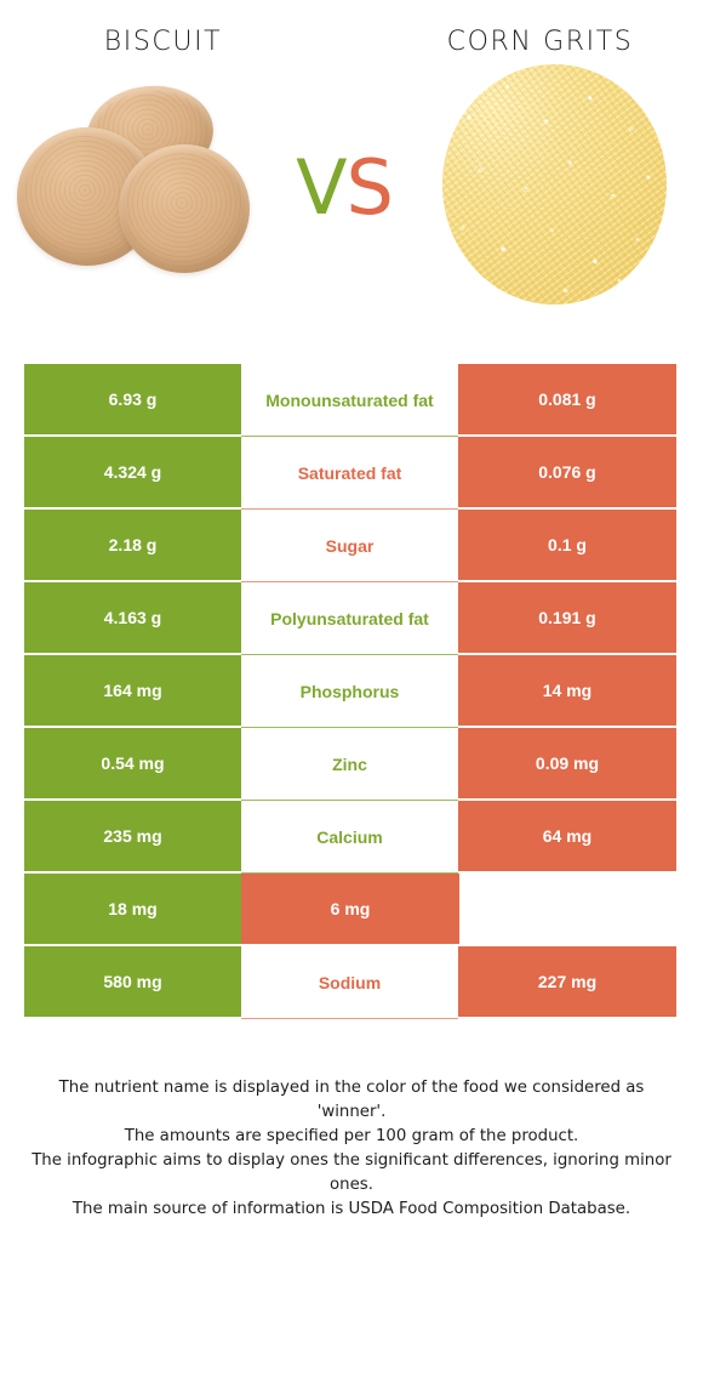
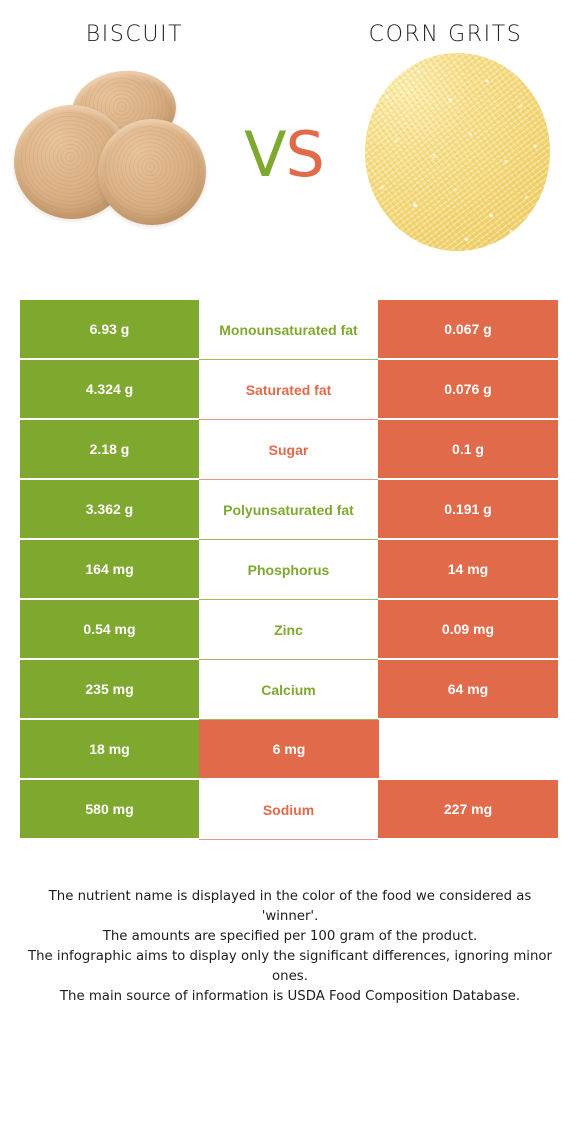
  BISCUIT
  CORN GRITS
  VS
  6.93 g
  Monounsaturated fat
- 0.081 g
+ 0.067 g
  4.324 g
  Saturated fat
  0.076 g
  2.18 g
  Sugar
  0.1 g
- 4.163 g
+ 3.362 g
  Polyunsaturated fat
  0.191 g
  164 mg
  Phosphorus
  14 mg
  0.54 mg
  Zinc
  0.09 mg
  235 mg
  Calcium
  64 mg
  18 mg
  6 mg
  580 mg
  Sodium
  227 mg
  The nutrient name is displayed in the color of the food we considered as
  'winner'.
  The amounts are specified per 100 gram of the product.
- The infographic aims to display ones the significant differences, ignoring minor
+ The infographic aims to display only the significant differences, ignoring minor
  ones.
  The main source of information is USDA Food Composition Database.
